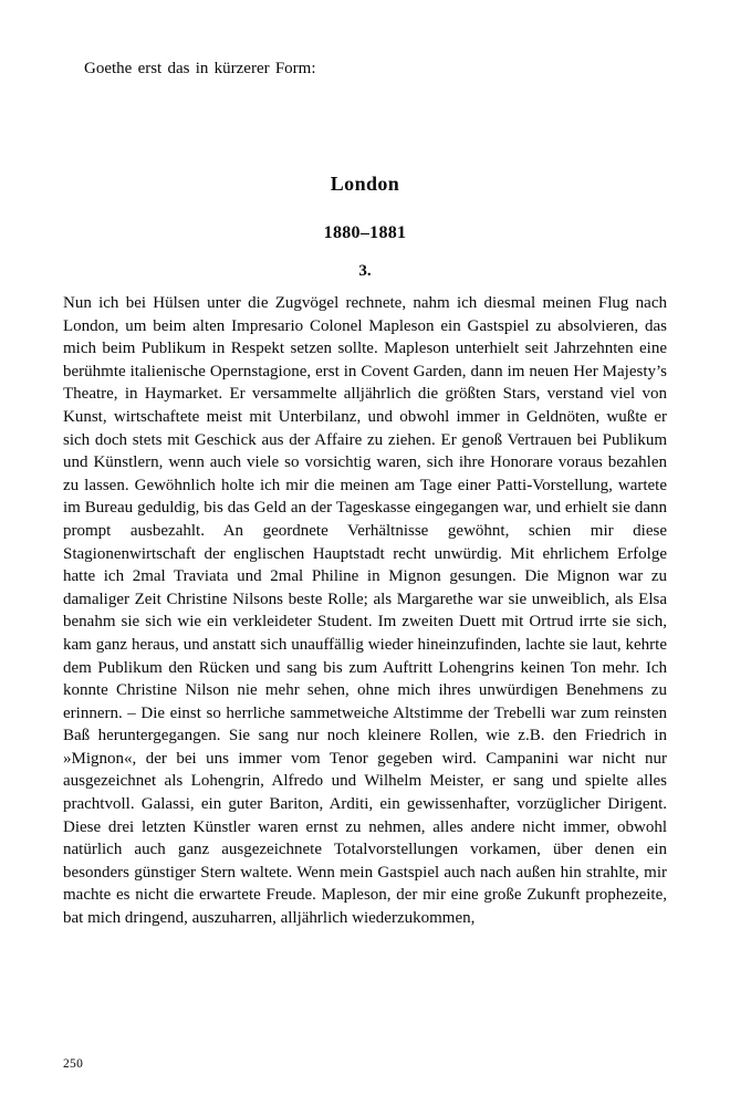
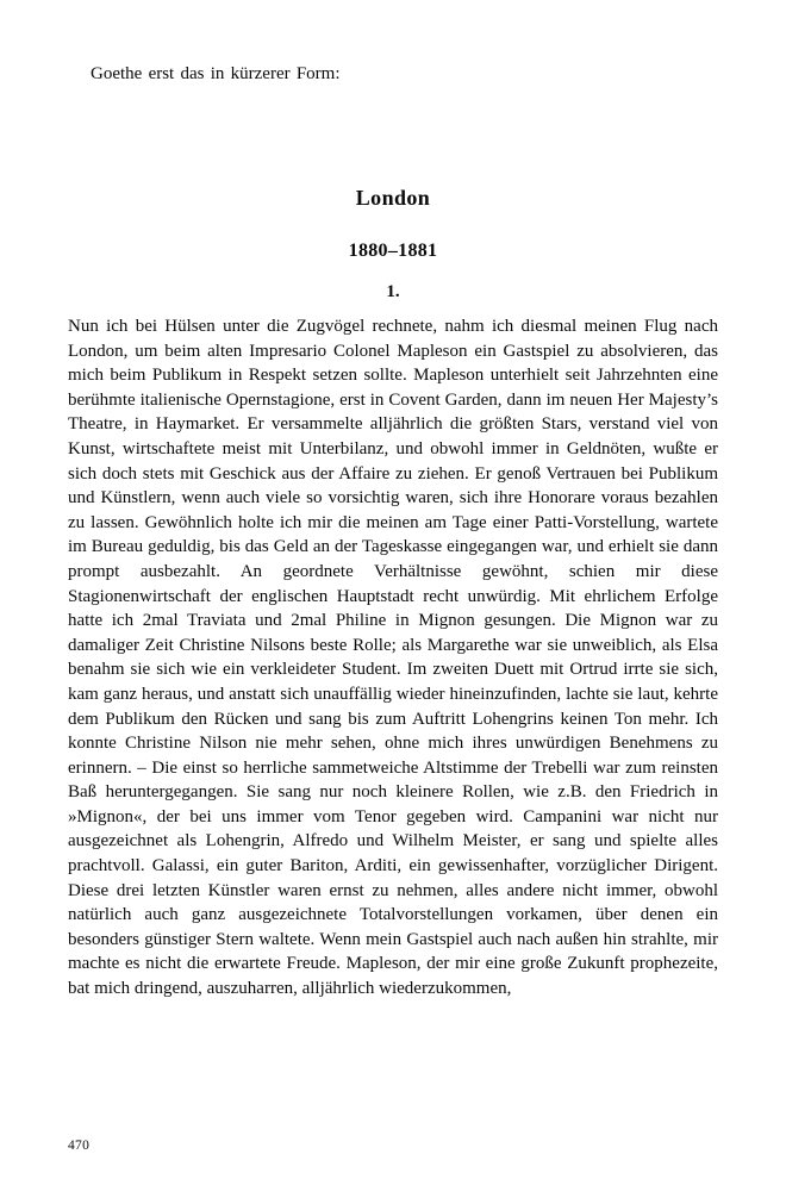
  Goethe erst das in kürzerer Form:
  London
  1880–1881
- 3.
+ 1.
  Nun ich bei Hülsen unter die Zugvögel rechnete, nahm ich diesmal meinen Flug nach London, um beim alten Impresario Colonel Mapleson ein Gastspiel zu absolvieren, das mich beim Publikum in Respekt setzen sollte. Mapleson unterhielt seit Jahrzehnten eine berühmte italienische Opernstagione, erst in Covent Garden, dann im neuen Her Majesty’s Theatre, in Haymarket. Er versammelte alljährlich die größten Stars, verstand viel von Kunst, wirtschaftete meist mit Unterbilanz, und obwohl immer in Geldnöten, wußte er sich doch stets mit Geschick aus der Affaire zu ziehen. Er genoß Vertrauen bei Publikum und Künstlern, wenn auch viele so vorsichtig waren, sich ihre Honorare voraus bezahlen zu lassen. Gewöhnlich holte ich mir die meinen am Tage einer Patti-Vorstellung, wartete im Bureau geduldig, bis das Geld an der Tageskasse eingegangen war, und erhielt sie dann prompt ausbezahlt. An geordnete Verhältnisse gewöhnt, schien mir diese Stagionenwirtschaft der englischen Hauptstadt recht unwürdig. Mit ehrlichem Erfolge hatte ich 2mal Traviata und 2mal Philine in Mignon gesungen. Die Mignon war zu damaliger Zeit Christine Nilsons beste Rolle; als Margarethe war sie unweiblich, als Elsa benahm sie sich wie ein verkleideter Student. Im zweiten Duett mit Ortrud irrte sie sich, kam ganz heraus, und anstatt sich unauffällig wieder hineinzufinden, lachte sie laut, kehrte dem Publikum den Rücken und sang bis zum Auftritt Lohengrins keinen Ton mehr. Ich konnte Christine Nilson nie mehr sehen, ohne mich ihres unwürdigen Benehmens zu erinnern. – Die einst so herrliche sammetweiche Altstimme der Trebelli war zum reinsten Baß heruntergegangen. Sie sang nur noch kleinere Rollen, wie z.B. den Friedrich in »Mignon«, der bei uns immer vom Tenor gegeben wird. Campanini war nicht nur ausgezeichnet als Lohengrin, Alfredo und Wilhelm Meister, er sang und spielte alles prachtvoll. Galassi, ein guter Bariton, Arditi, ein gewissenhafter, vorzüglicher Dirigent. Diese drei letzten Künstler waren ernst zu nehmen, alles andere nicht immer, obwohl natürlich auch ganz ausgezeichnete Totalvorstellungen vorkamen, über denen ein besonders günstiger Stern waltete. Wenn mein Gastspiel auch nach außen hin strahlte, mir machte es nicht die erwartete Freude. Mapleson, der mir eine große Zukunft prophezeite, bat mich dringend, auszuharren, alljährlich wiederzukommen,
- 250
+ 470
